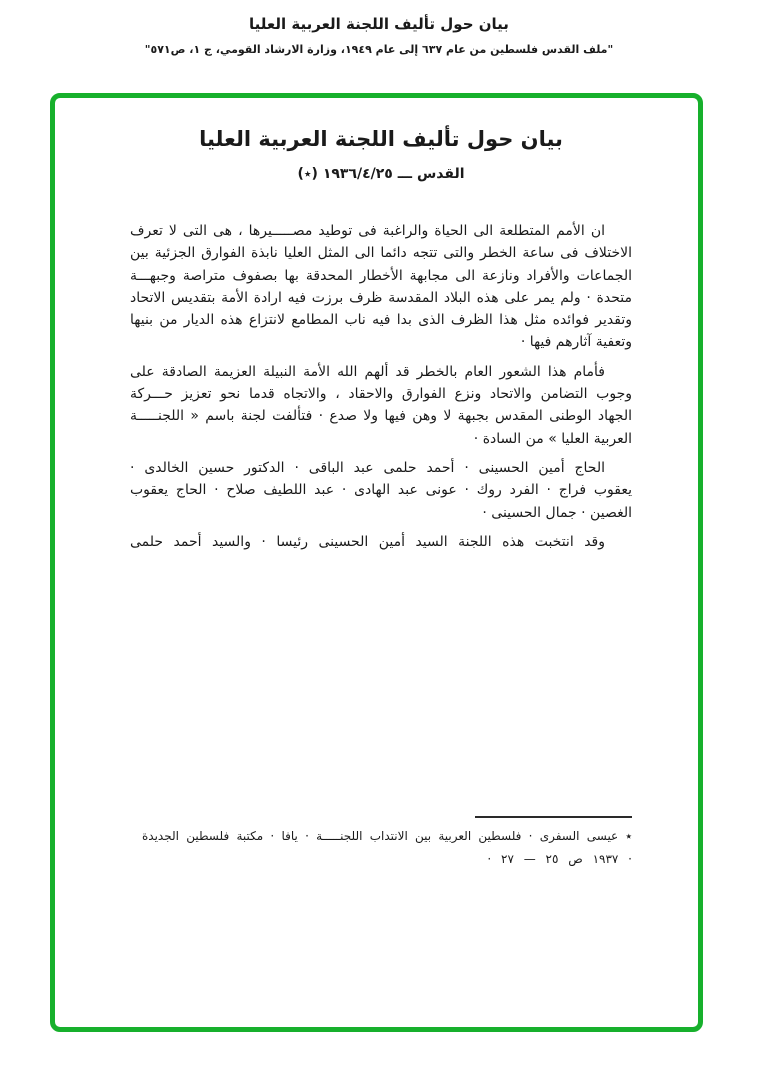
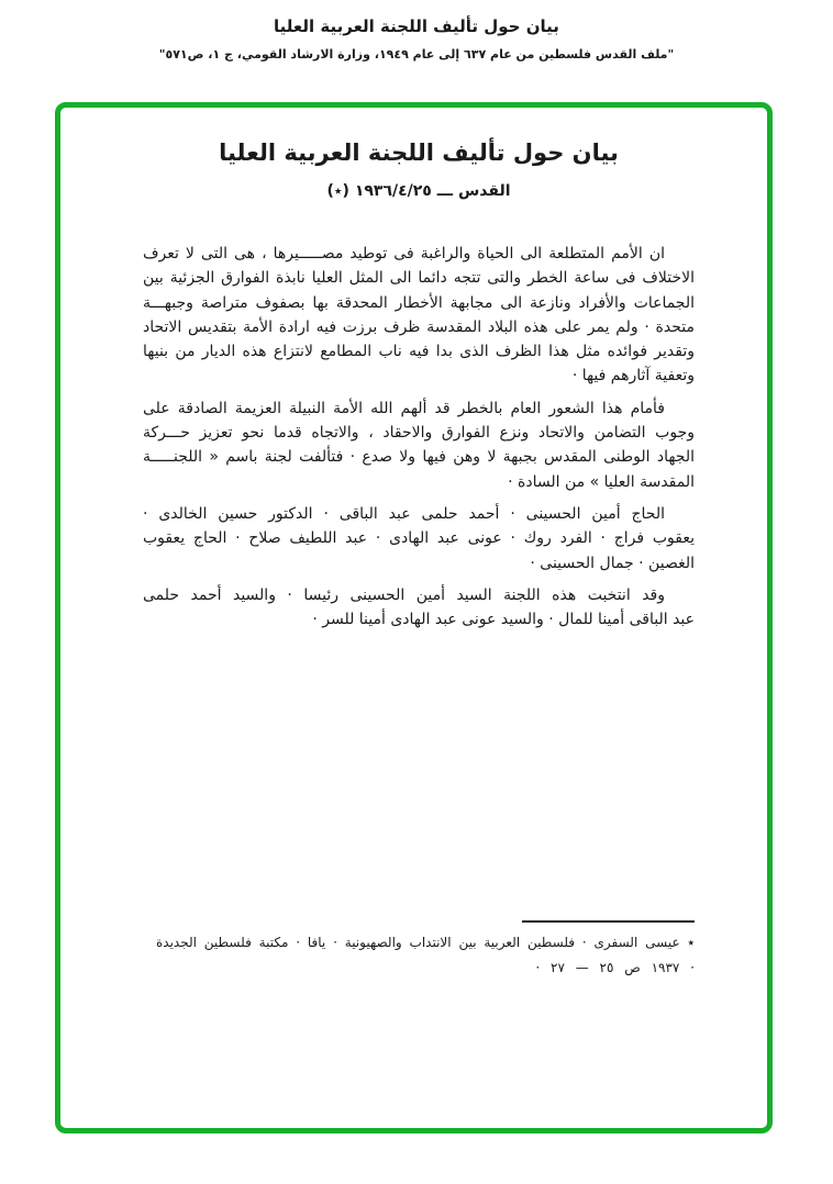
  بيان حول تأليف اللجنة العربية العليا
  "ملف القدس فلسطين من عام ٦٣٧ إلى عام ١٩٤٩، وزارة الارشاد القومي، ج ١، ص٥٧١"
  بيان حول تأليف اللجنة العربية العليا
  القدس ـــ ١٩٣٦/٤/٢٥ (٭)
  ان الأمم المتطلعة الى الحياة والراغبة فى توطيد مصـــــيرها ، هى التى لا تعرف
  الاختلاف فى ساعة الخطر والتى تتجه دائما الى المثل العليا نابذة الفوارق الجزئية بين
  الجماعات والأفراد ونازعة الى مجابهة الأخطار المحدقة بها بصفوف متراصة وجبهـــة
  متحدة · ولم يمر على هذه البلاد المقدسة ظرف برزت فيه ارادة الأمة بتقديس الاتحاد
  وتقدير فوائده مثل هذا الظرف الذى بدا فيه ناب المطامع لانتزاع هذه الديار من بنيها
  وتعفية آثارهم فيها ·
  فأمام هذا الشعور العام بالخطر قد ألهم الله الأمة النبيلة العزيمة الصادقة على
  وجوب التضامن والاتحاد ونزع الفوارق والاحقاد ، والاتجاه قدما نحو تعزيز حـــركة
  الجهاد الوطنى المقدس بجبهة لا وهن فيها ولا صدع · فتألفت لجنة باسم « اللجنـــــة
- العربية العليا » من السادة ·
+ المقدسة العليا » من السادة ·
  الحاج أمين الحسينى · أحمد حلمى عبد الباقى · الدكتور حسين الخالدى ·
  يعقوب فراج · الفرد روك · عونى عبد الهادى · عبد اللطيف صلاح · الحاج يعقوب
  الغصين · جمال الحسينى ·
  وقد انتخبت هذه اللجنة السيد أمين الحسينى رئيسا · والسيد أحمد حلمى
+ عبد الباقى أمينا للمال · والسيد عونى عبد الهادى أمينا للسر ·
- ٭ عيسى السفرى · فلسطين العربية بين الانتداب اللجنـــــة · يافا · مكتبة فلسطين الجديدة
+ ٭ عيسى السفرى · فلسطين العربية بين الانتداب والصهيونية · يافا · مكتبة فلسطين الجديدة
  · ١٩٣٧ ص ٢٥ — ٢٧ ·
